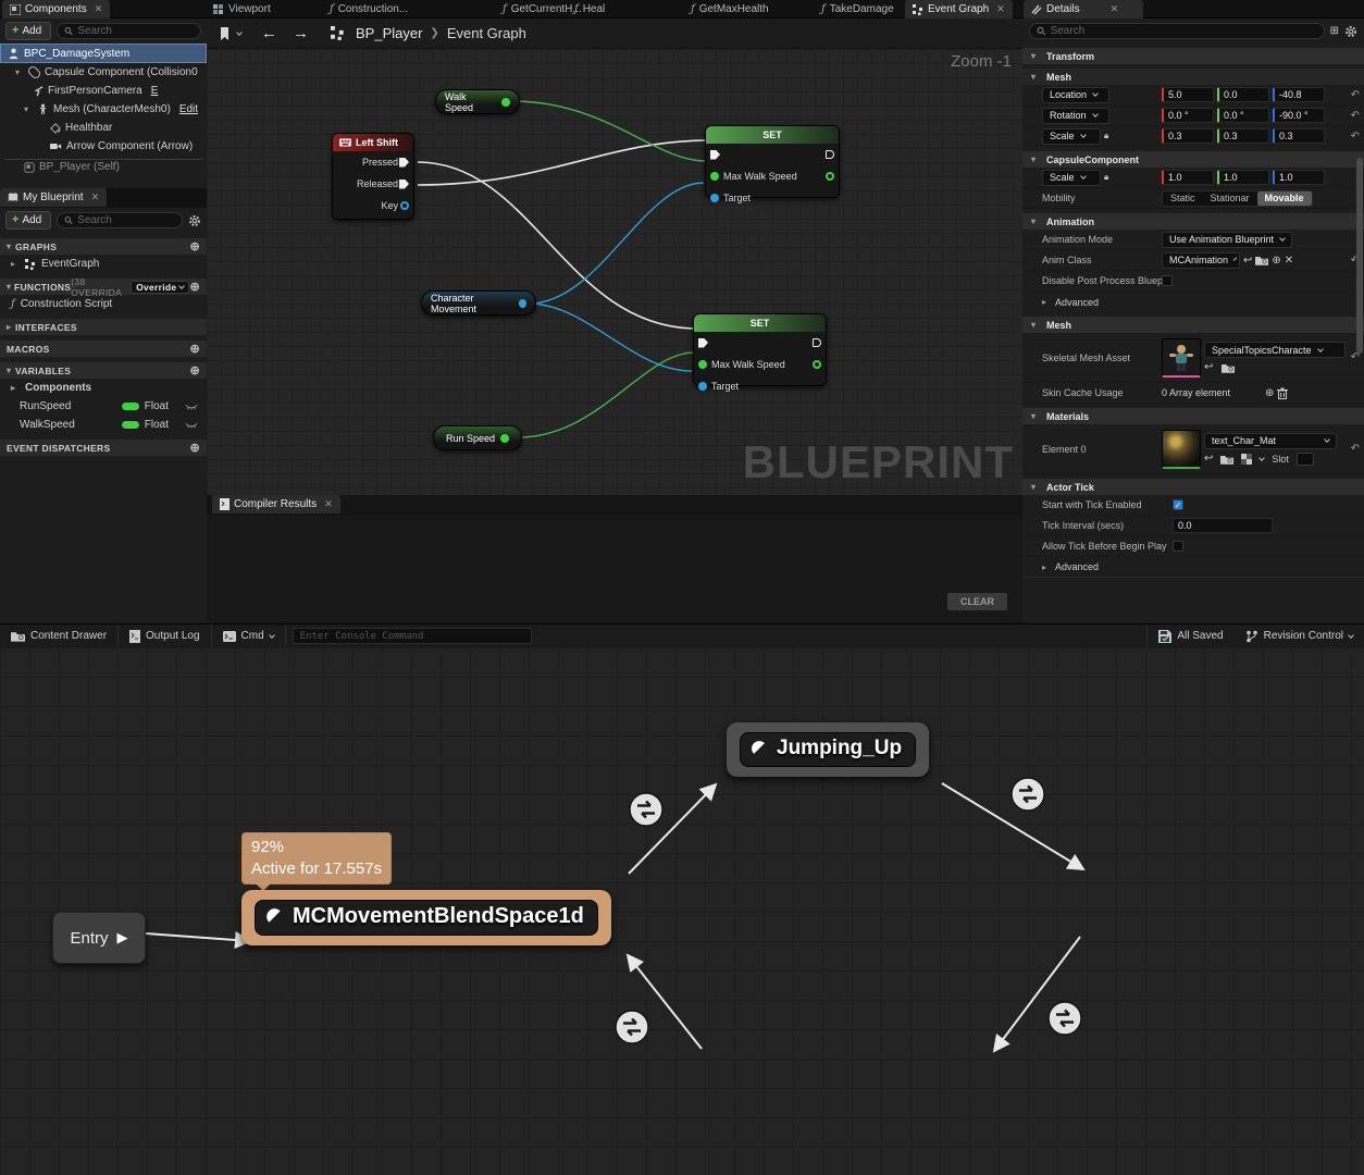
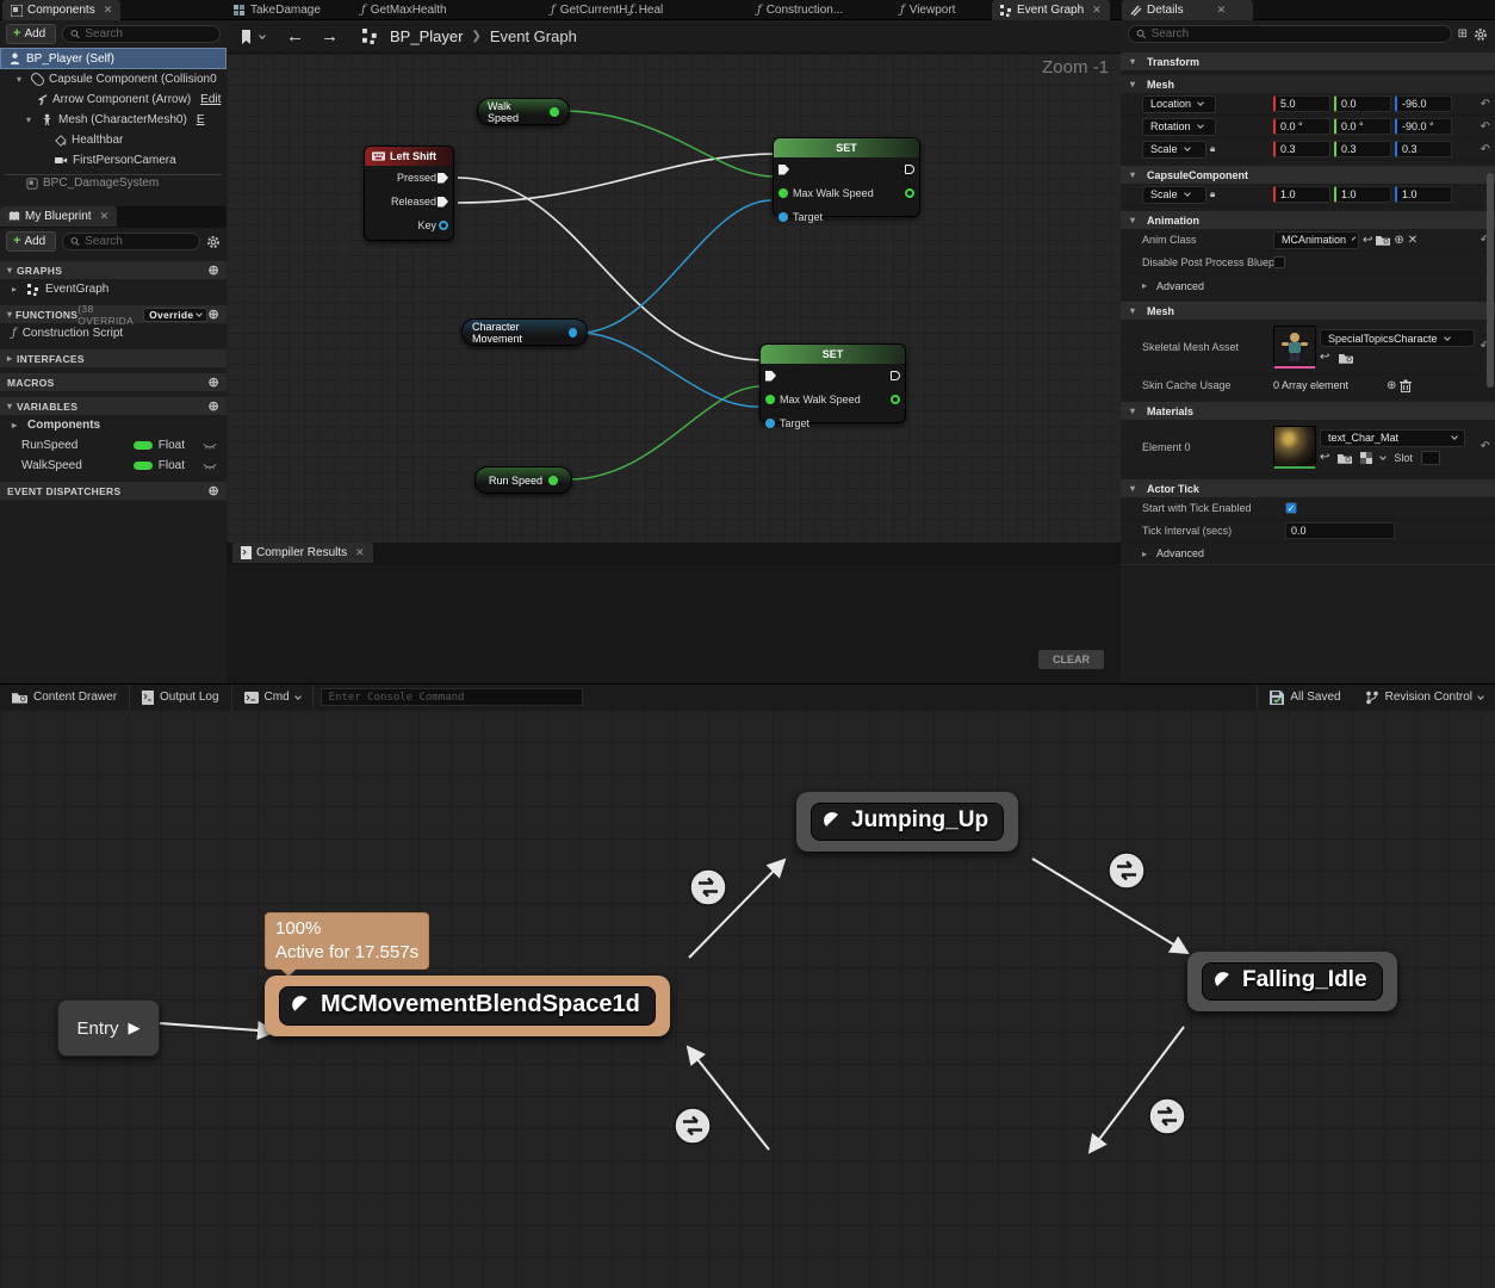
  Components
  ✕
- Viewport
+ TakeDamage
  ƒ
- Construction...
+ GetMaxHealth
  ƒ
  GetCurrentH...
  ƒ
  Heal
  ƒ
- GetMaxHealth
+ Construction...
  ƒ
- TakeDamage
+ Viewport
  Event Graph
  ✕
  Details
  ✕
  +
  Add
  Search
- BPC_DamageSystem
+ BP_Player (Self)
  ▾
  Capsule Component (Collision0
- FirstPersonCamera
+ Arrow Component (Arrow)
- E
+ Edit
  ▾
  Mesh (CharacterMesh0)
- Edit
+ E
  Healthbar
- Arrow Component (Arrow)
+ FirstPersonCamera
- BP_Player (Self)
+ BPC_DamageSystem
  My Blueprint
  ✕
  +
  Add
  Search
  ▾
  GRAPHS
  ⊕
  ▸
  EventGraph
  ▾
  FUNCTIONS
  (38 OVERRIDA
  Override
  ⊕
  ƒ
  Construction Script
  ▸
  INTERFACES
  MACROS
  ⊕
  ▾
  VARIABLES
  ⊕
  ▸
  Components
  RunSpeed
  Float
  WalkSpeed
  Float
  EVENT DISPATCHERS
  ⊕
  ←
  →
  BP_Player
  ❯
  Event Graph
  Zoom -1
  Walk Speed
  Left Shift
  Pressed
  Released
  Key
  SET
  Max Walk Speed
  Target
  Character Movement
  SET
  Max Walk Speed
  Target
  Run Speed
- BLUEPRINT
  Compiler Results
  ✕
  CLEAR
  Search
  ⊞
  ▾
  Transform
  ▾
  Mesh
  Location
  5.0
  0.0
- -40.8
+ -96.0
  ↶
  Rotation
  0.0 °
  0.0 °
  -90.0 °
  ↶
  Scale
  🔒︎
  0.3
  0.3
  0.3
  ↶
  ▾
  CapsuleComponent
  Scale
  🔒︎
  1.0
  1.0
  1.0
- Mobility
- Static
- Stationar
- Movable
  ▾
  Animation
- Animation Mode
- Use Animation Blueprint
  Anim Class
  MCAnimation
  ↩
  ⊕
  ✕
  ↶
  Disable Post Process Bluep
  ▸
  Advanced
  ▾
  Mesh
  Skeletal Mesh Asset
  SpecialTopicsCharacte
  ↩
  ↶
  Skin Cache Usage
  0 Array element
  ⊕
  ▾
  Materials
  Element 0
  text_Char_Mat
  ↩
  Slot
  ↶
  ▾
  Actor Tick
  Start with Tick Enabled
  ✓
  Tick Interval (secs)
  0.0
- Allow Tick Before Begin Play
  ▸
  Advanced
  Content Drawer
  Output Log
  Cmd
  Enter Console Command
  All Saved
  Revision Control
  Entry
  ▶
- 92%
+ 100%
  Active for 17.557s
  MCMovementBlendSpace1d
  Jumping_Up
+ Falling_Idle
